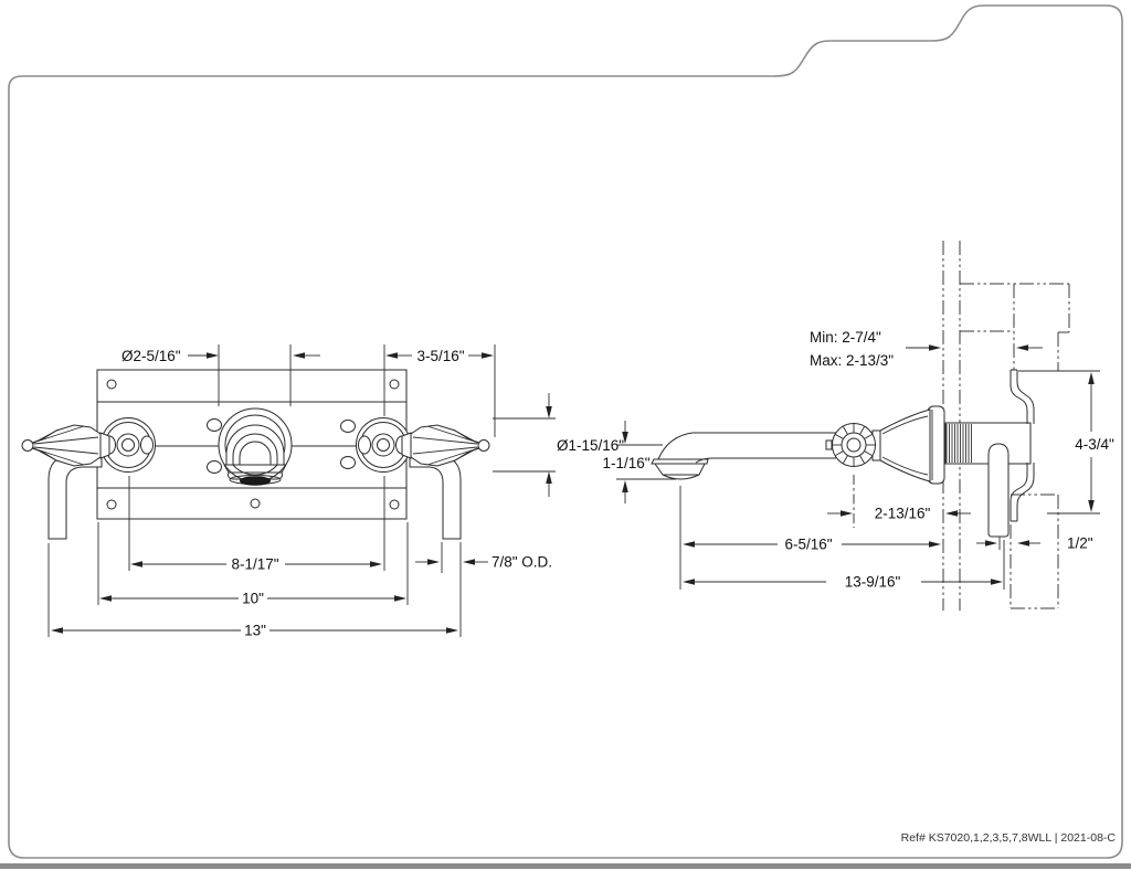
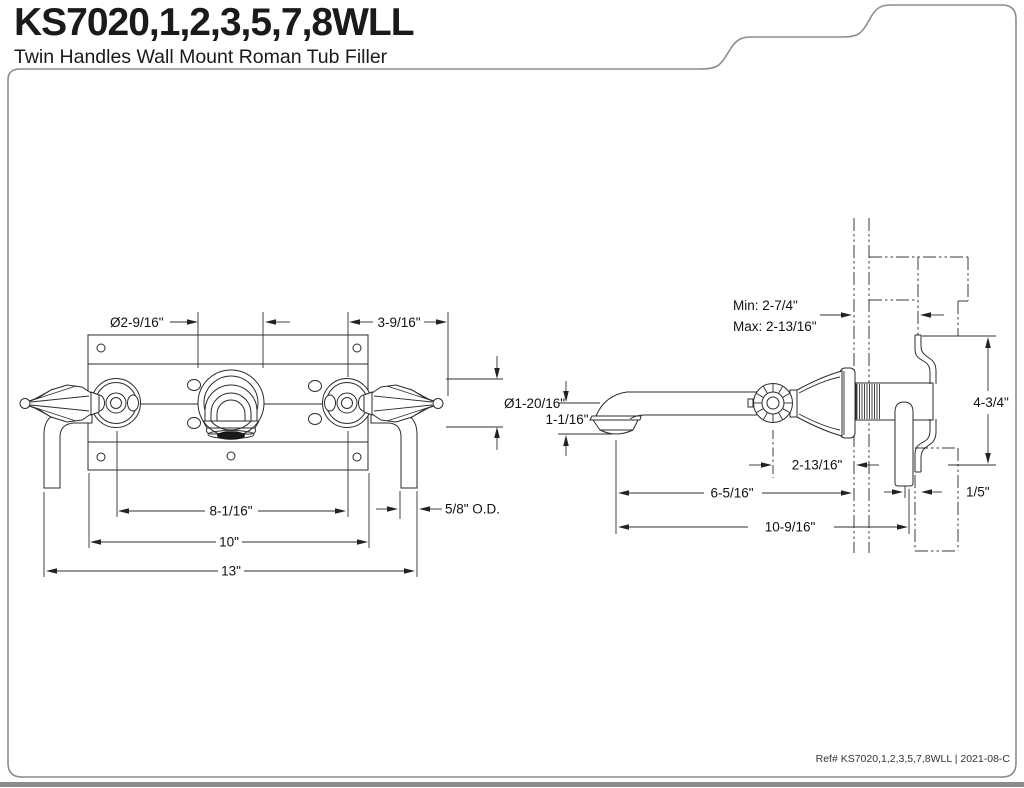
+ KS7020,1,2,3,5,7,8WLL
+ Twin Handles Wall Mount Roman Tub Filler
- Ø2-5/16"
+ Ø2-9/16"
- 3-5/16"
+ 3-9/16"
- Ø1-15/16"
+ Ø1-20/16"
- 8-1/17"
+ 8-1/16"
  10"
  13"
- 7/8" O.D.
+ 5/8" O.D.
  1-1/16"
  Min: 2-7/4"
- Max: 2-13/3"
+ Max: 2-13/16"
  2-13/16"
  6-5/16"
- 13-9/16"
+ 10-9/16"
  4-3/4"
- 1/2"
+ 1/5"
  Ref# KS7020,1,2,3,5,7,8WLL | 2021-08-C
